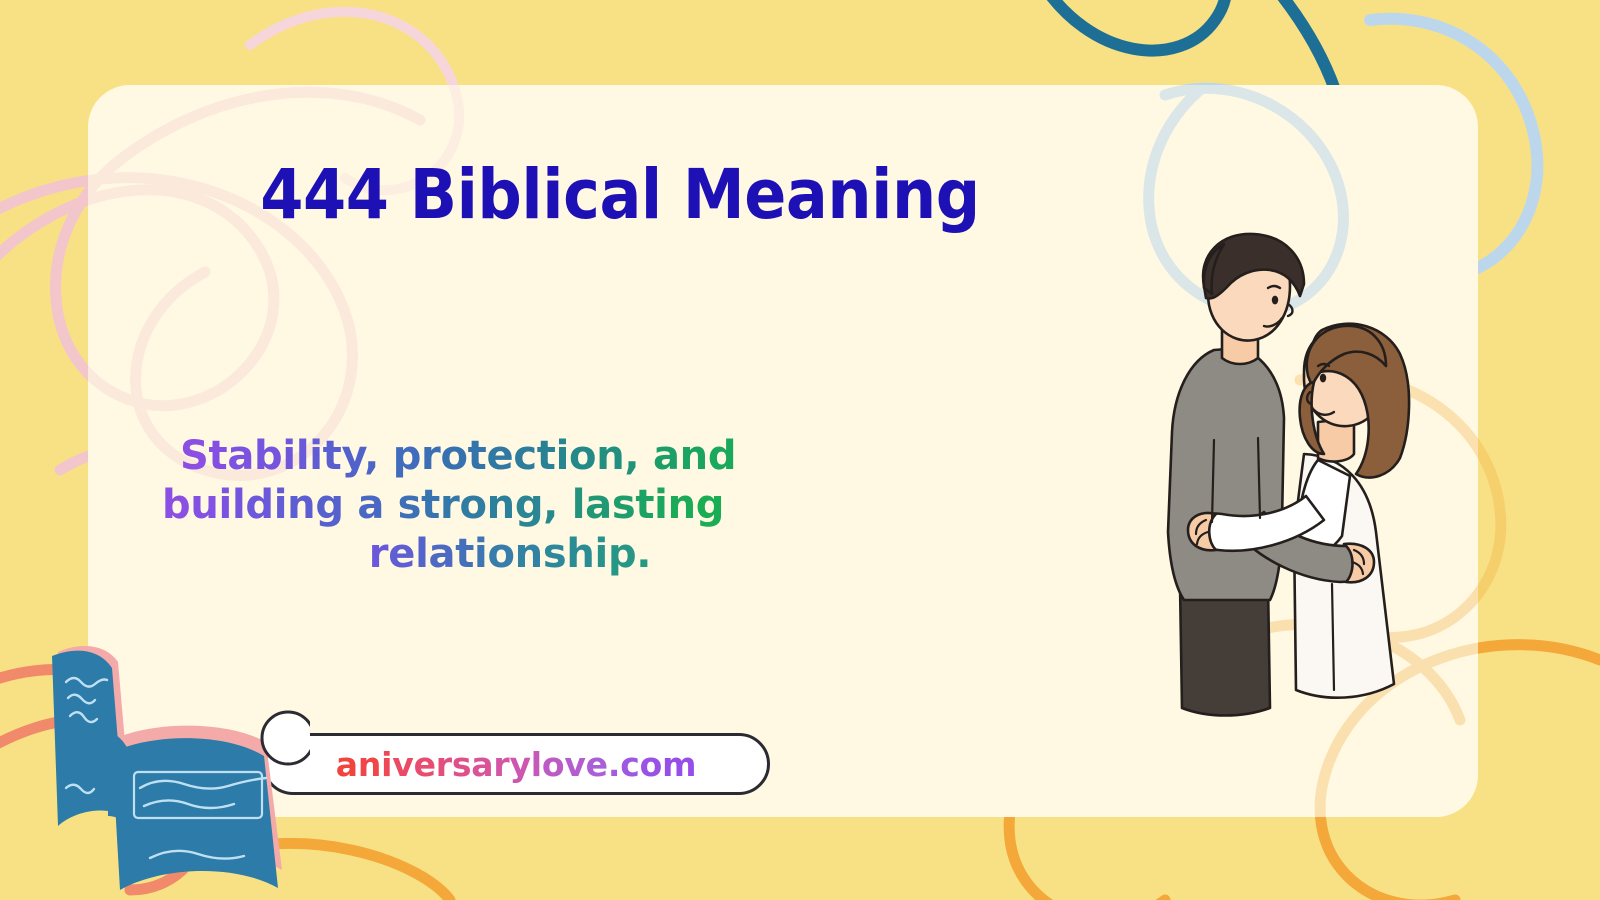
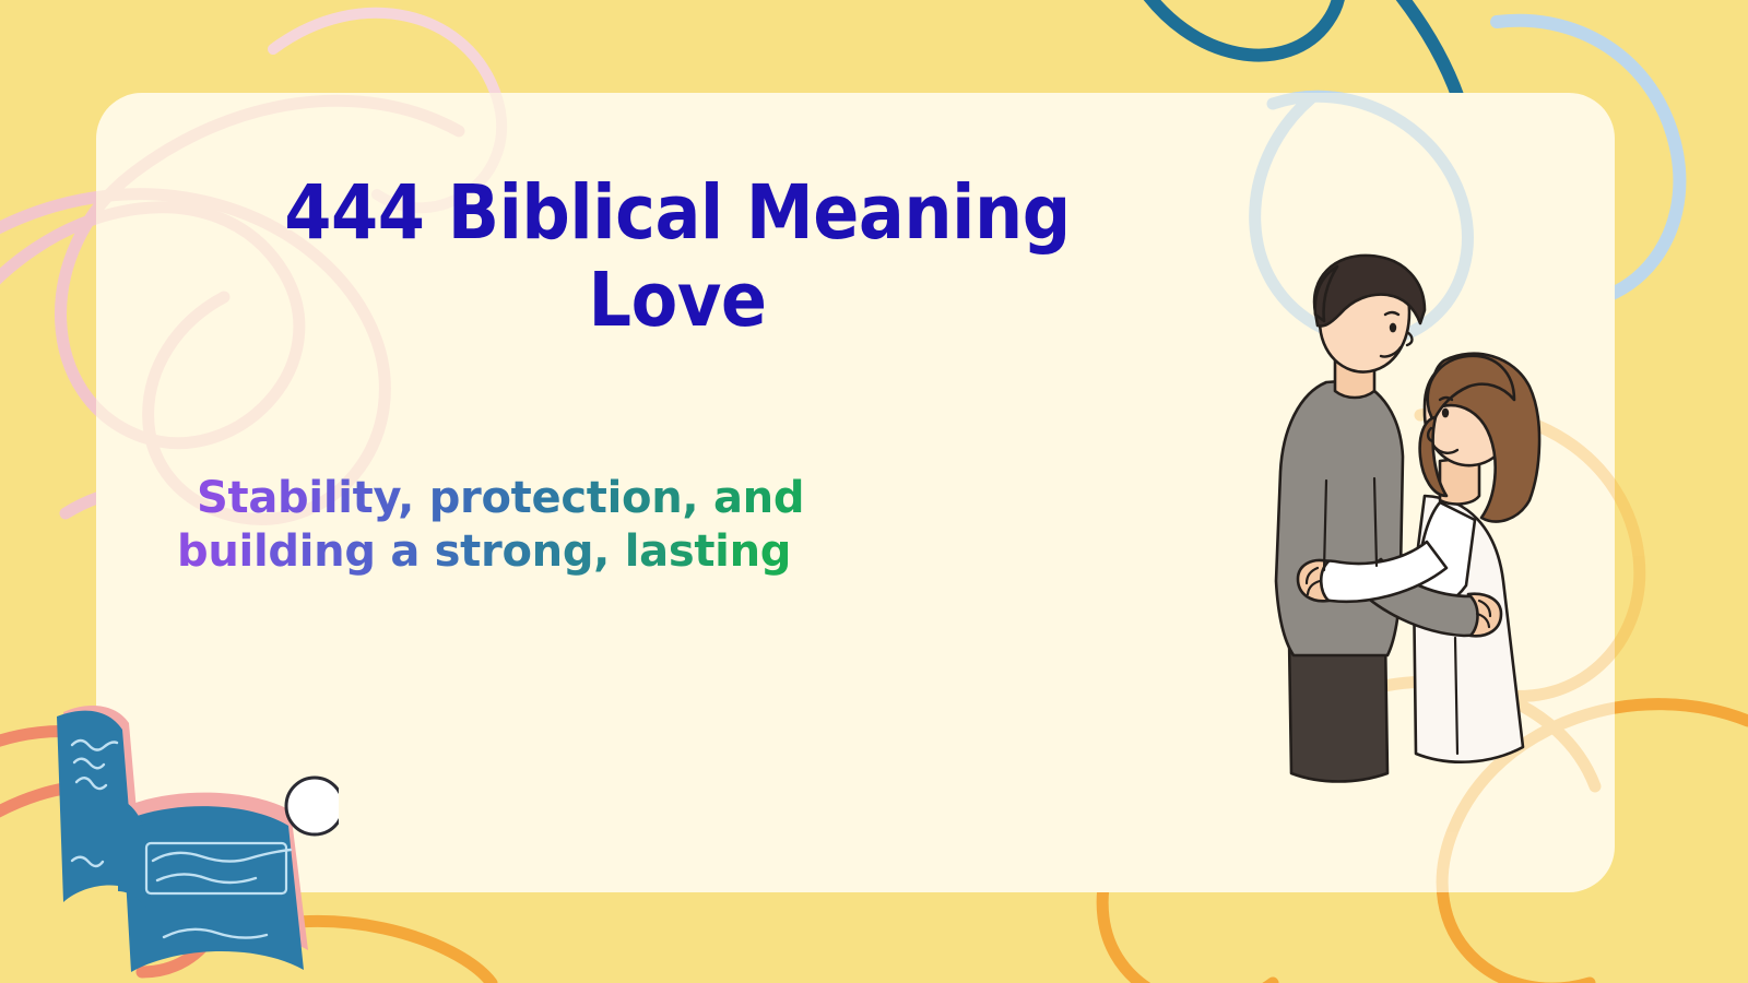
  444 Biblical Meaning
+ Love
  Stability, protection, and
  building a strong, lasting
- relationship.
- aniversarylove.com
